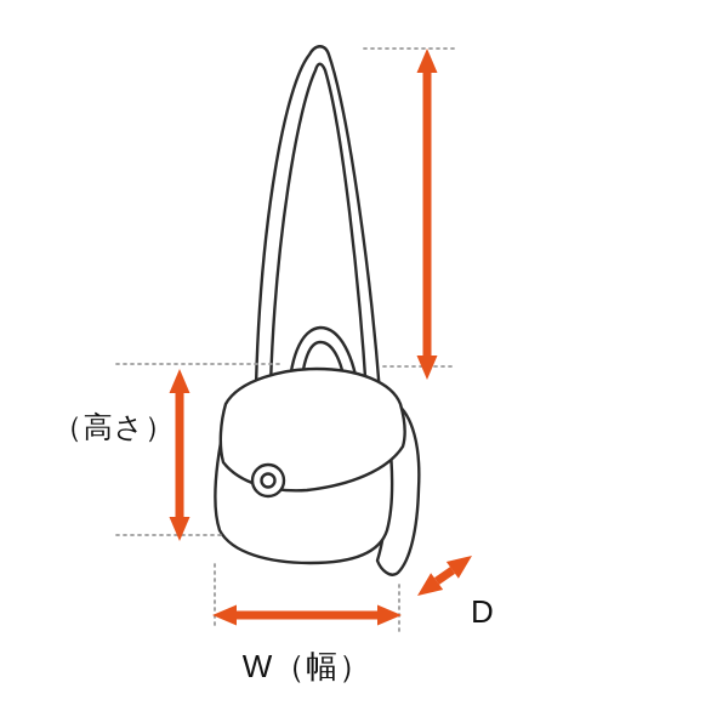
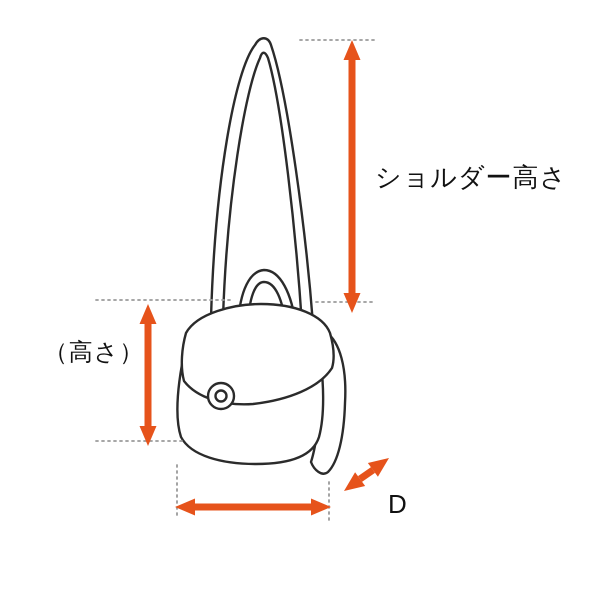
+ ショルダー高さ
  （高さ）
- W（幅）
  D
